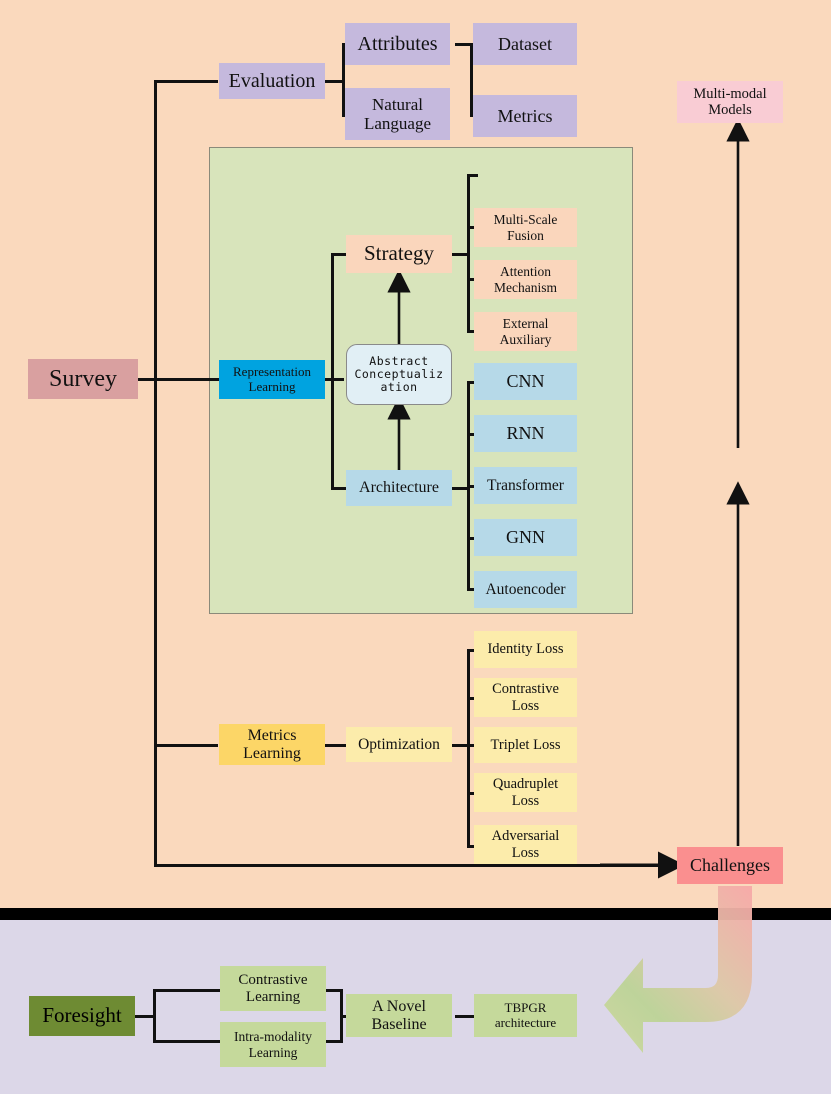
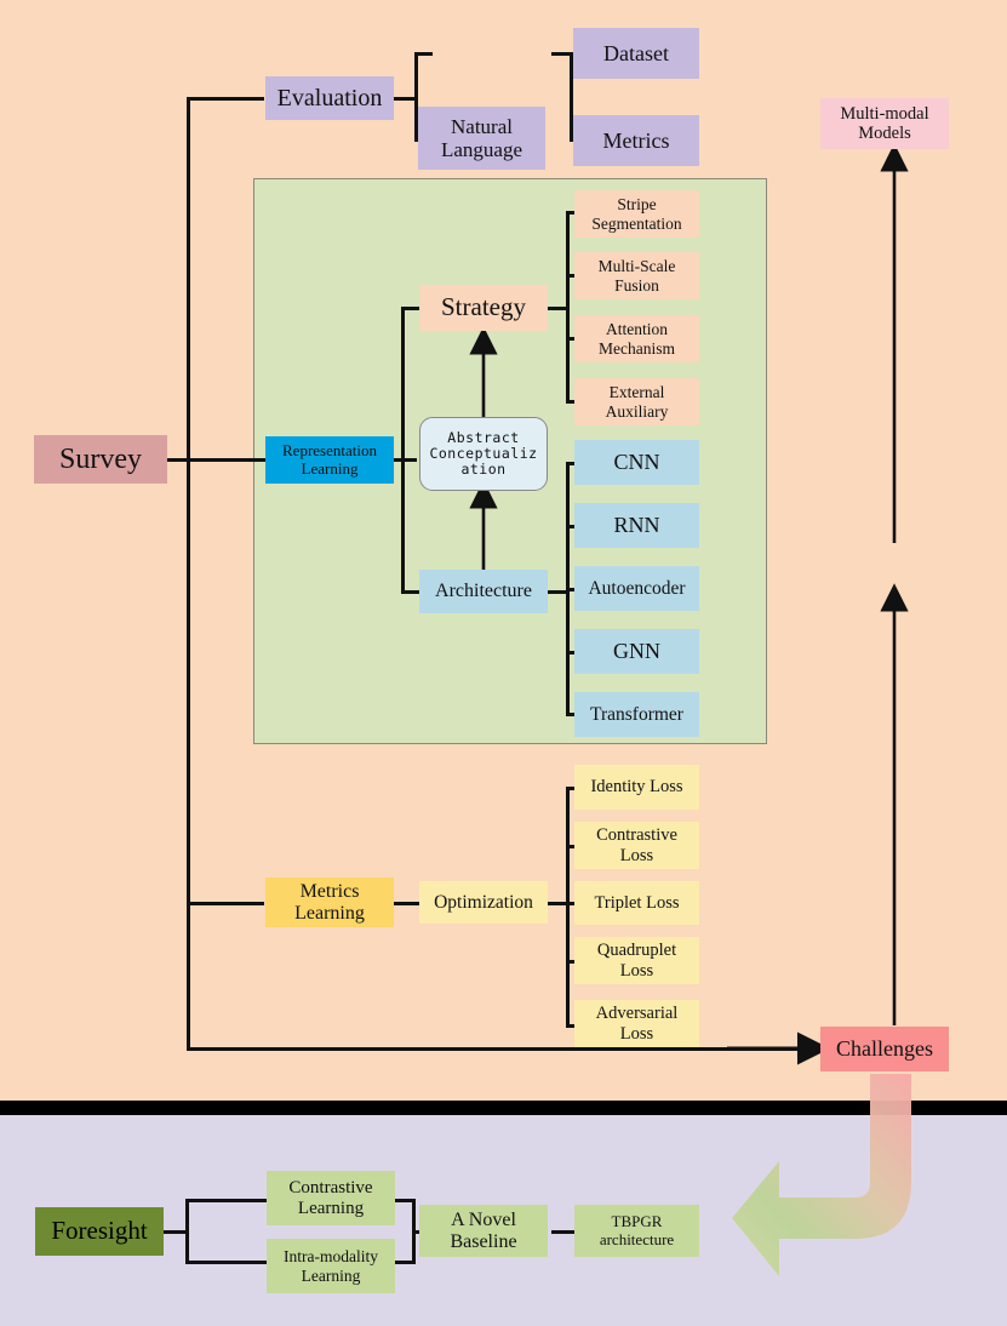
  Survey
  Evaluation
- Attributes
  Natural
  Language
  Dataset
  Metrics
  Representation
  Learning
  Abstract
  Conceptualiz
  ation
  Strategy
+ Stripe
+ Segmentation
  Multi-Scale
  Fusion
  Attention
  Mechanism
  External
  Auxiliary
  Architecture
  CNN
  RNN
- Transformer
+ Autoencoder
  GNN
- Autoencoder
+ Transformer
  Metrics
  Learning
  Optimization
  Identity Loss
  Contrastive
  Loss
  Triplet Loss
  Quadruplet
  Loss
  Adversarial
  Loss
  Challenges
  Multi-modal
  Models
  Foresight
  Contrastive
  Learning
  Intra-modality
  Learning
  A Novel
  Baseline
  TBPGR
  architecture
